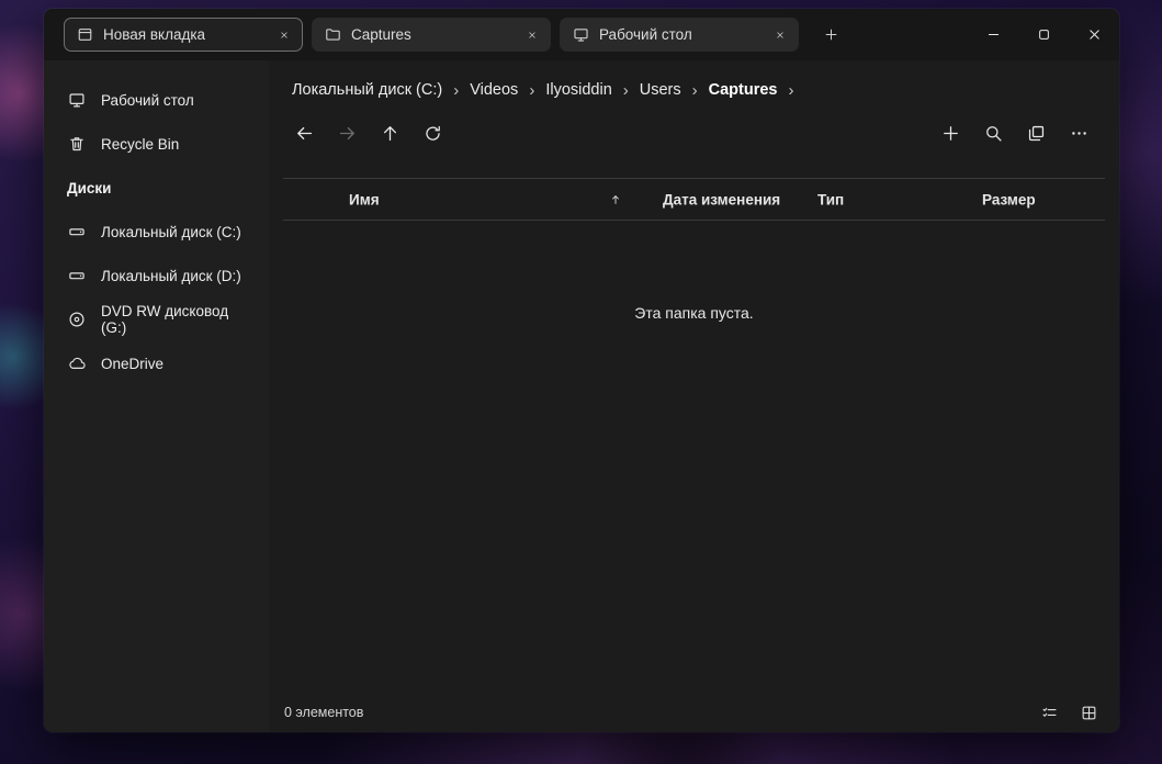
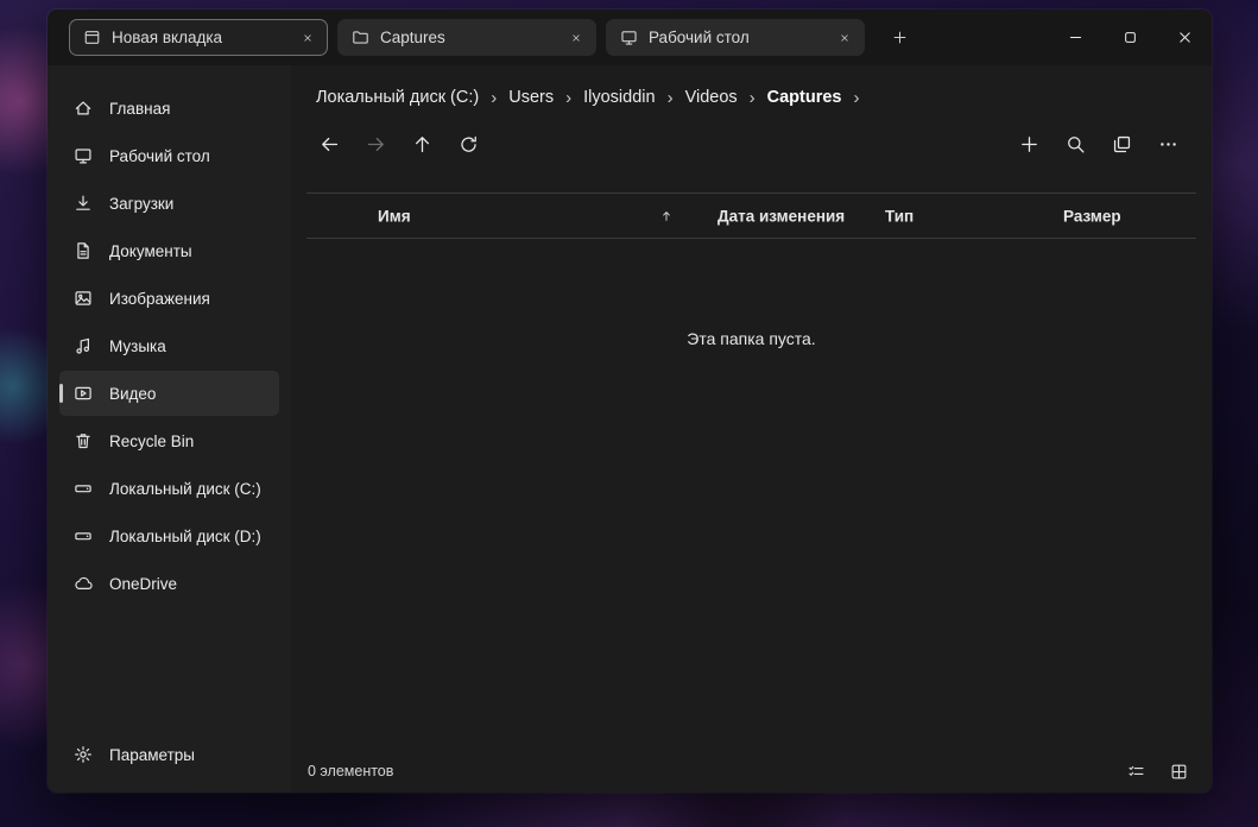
  Новая вкладка
  Captures
  Рабочий стол
+ Главная
  Рабочий стол
+ Загрузки
+ Документы
+ Изображения
+ Музыка
+ Видео
  Recycle Bin
- Диски
  Локальный диск (C:)
  Локальный диск (D:)
- DVD RW дисковод (G:)
  OneDrive
+ Параметры
  Локальный диск (C:)
  ›
- Videos
+ Users
  ›
  Ilyosiddin
  ›
- Users
+ Videos
  ›
  Captures
  ›
  Имя
  Дата изменения
  Тип
  Размер
  Эта папка пуста.
  0 элементов
